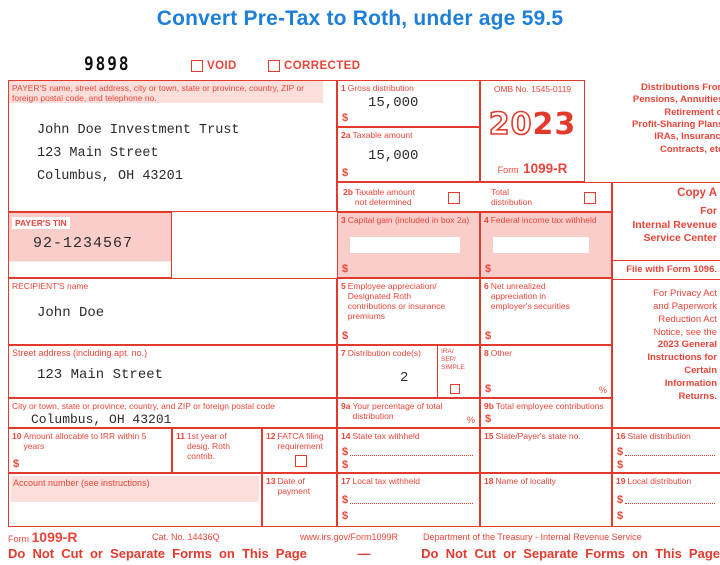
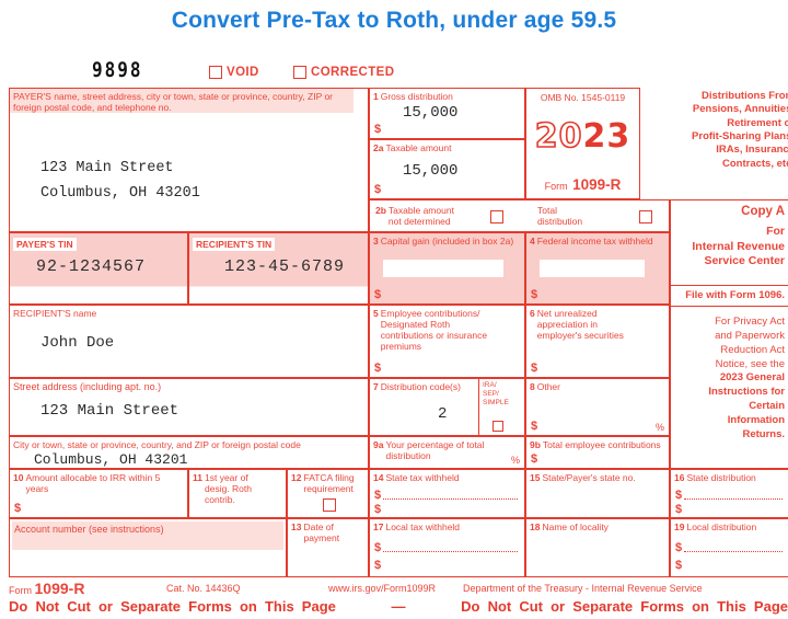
  Convert Pre-Tax to Roth, under age 59.5
  9898
  VOID
  CORRECTED
  PAYER'S name, street address, city or town, state or province, country, ZIP or foreign postal code, and telephone no.
- John Doe Investment Trust
  123 Main Street
  Columbus, OH 43201
  1
  Gross distribution
  15,000
  $
  2a
  Taxable amount
  15,000
  $
  OMB No. 1545-0119
  2023
  Form 1099-R
  Distributions Fro
  Pensions, Annuitie
  Retirement o
  Profit-Sharing Plan
  IRAs, Insuranc
  Contracts, et
  2b
  Taxable amount
  not determined
  Total
  distribution
  PAYER'S TIN
  92-1234567
+ RECIPIENT'S TIN
+ 123-45-6789
  3
  Capital gain (included in box 2a)
  $
  4
  Federal income tax withheld
  $
  RECIPIENT'S name
  John Doe
  5
- Employee appreciation/ Designated Roth contributions or insurance premiums
+ Employee contributions/ Designated Roth contributions or insurance premiums
  $
  6
  Net unrealized appreciation in employer's securities
  $
  Street address (including apt. no.)
  123 Main Street
  7
  Distribution code(s)
  2
  8
  Other
  $
  %
  City or town, state or province, country, and ZIP or foreign postal code
  Columbus, OH 43201
  9a
  Your percentage of total distribution
  %
  9b
  Total employee contributions
  $
  10
  Amount allocable to IRR within 5 years
  $
  11
  1st year of desig. Roth contrib.
  12
  FATCA filing requirement
  14
  State tax withheld
  $
  $
  15
  State/Payer's state no.
  16
  State distribution
  $
  $
  Account number (see instructions)
  13
  Date of payment
  17
  Local tax withheld
  $
  $
  18
  Name of locality
  19
  Local distribution
  $
  $
  Copy A
  For
  Internal Revenue
  Service Center
  File with Form 1096.
  For Privacy Act
  and Paperwork
  Reduction Act
  Notice, see the
  2023 General
  Instructions for
  Certain
  Information
  Returns.
  Form 1099-R
  Cat. No. 14436Q
  www.irs.gov/Form1099R
  Department of the Treasury - Internal Revenue Service
  Do Not Cut or Separate Forms on This Page
  —
  Do Not Cut or Separate Forms on This Page
